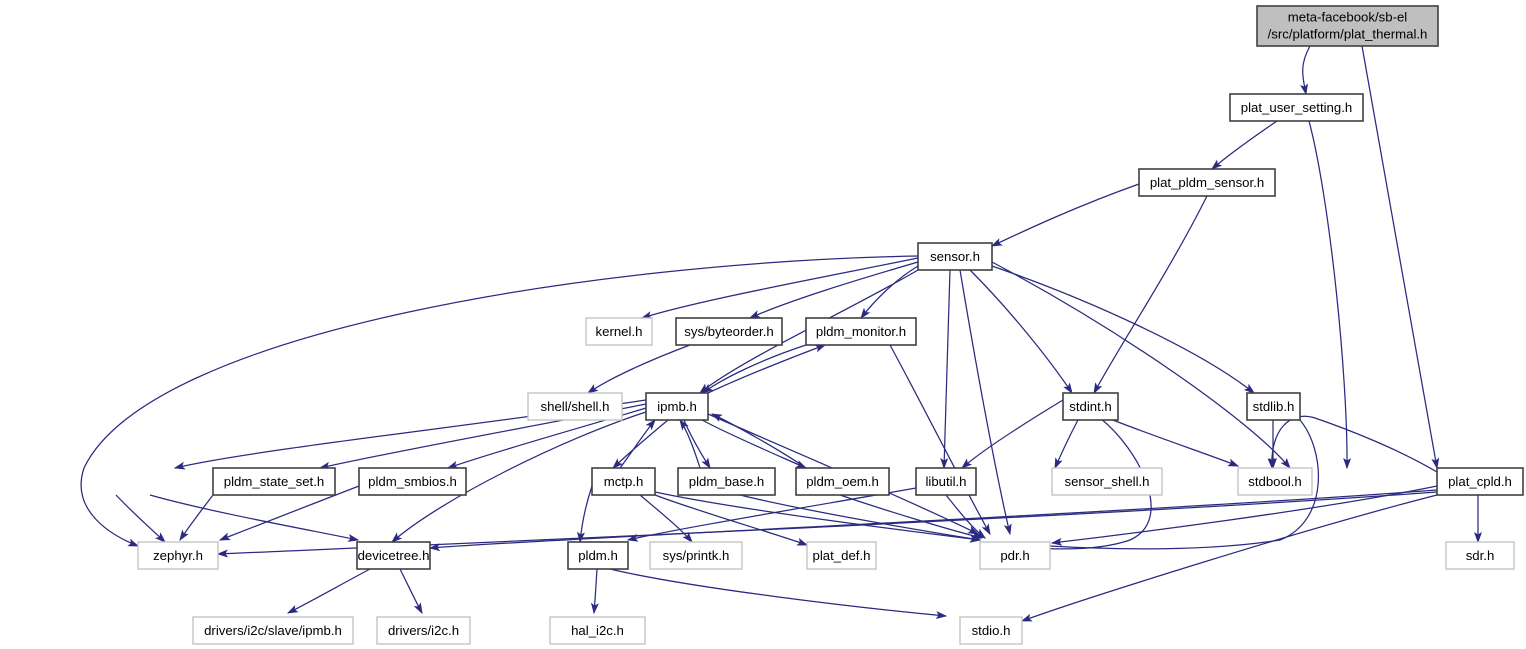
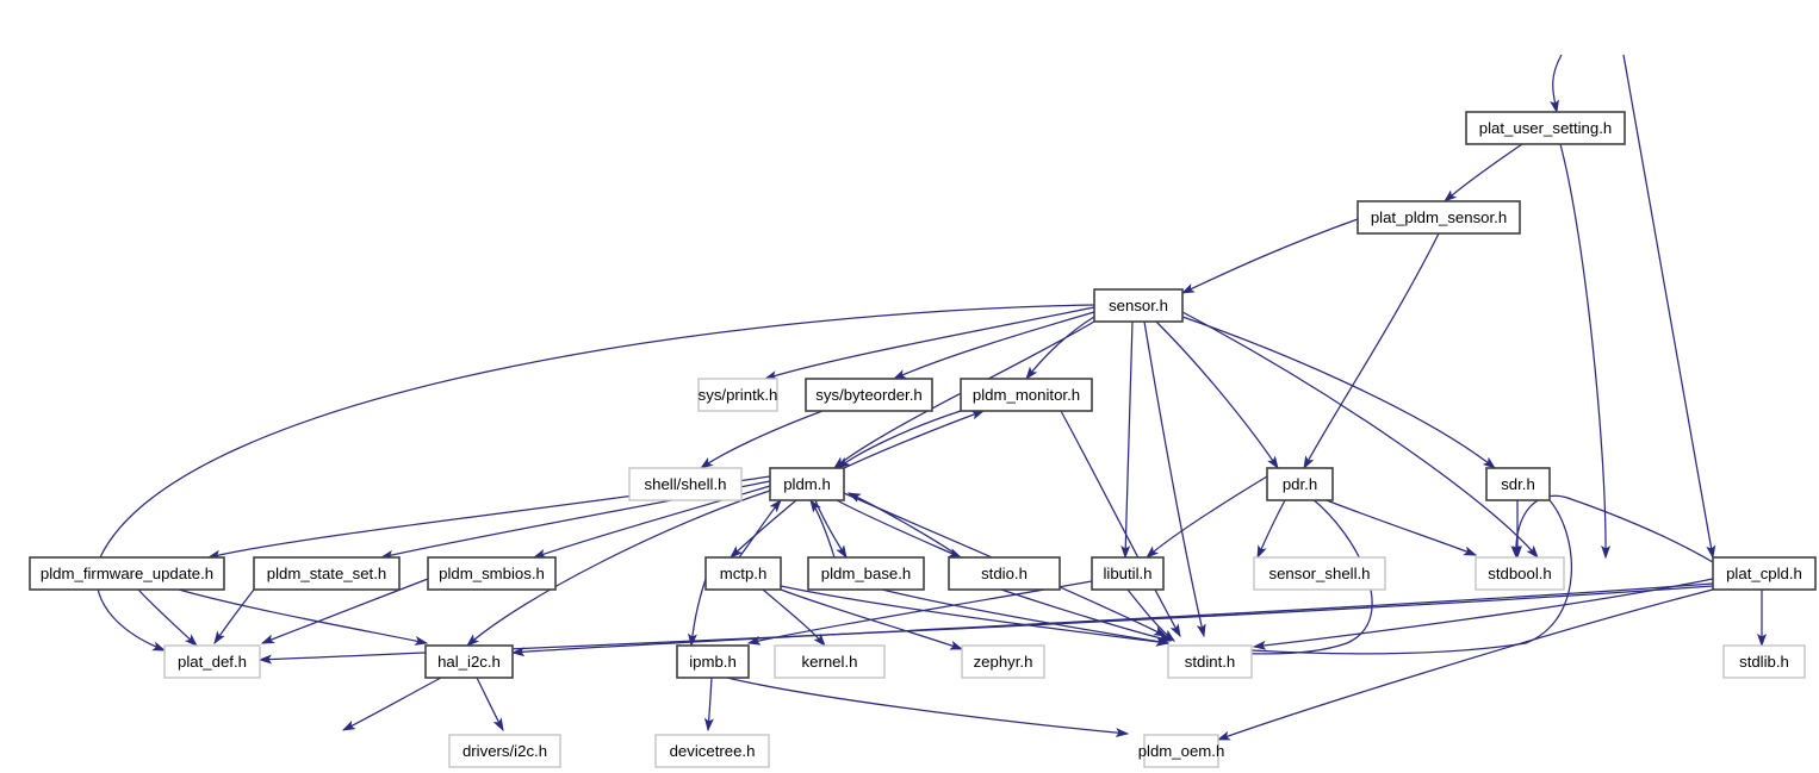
- meta-facebook/sb-el
- /src/platform/plat_thermal.h
  plat_user_setting.h
  plat_pldm_sensor.h
  sensor.h
- kernel.h
+ sys/printk.h
  sys/byteorder.h
  pldm_monitor.h
  shell/shell.h
- ipmb.h
+ pldm.h
- stdint.h
+ pdr.h
- stdlib.h
+ sdr.h
+ pldm_firmware_update.h
  pldm_state_set.h
  pldm_smbios.h
  mctp.h
  pldm_base.h
- pldm_oem.h
+ stdio.h
  libutil.h
  sensor_shell.h
  stdbool.h
  plat_cpld.h
- zephyr.h
+ plat_def.h
- devicetree.h
+ hal_i2c.h
- pldm.h
+ ipmb.h
- sys/printk.h
+ kernel.h
- plat_def.h
+ zephyr.h
- pdr.h
+ stdint.h
- sdr.h
+ stdlib.h
- drivers/i2c/slave/ipmb.h
  drivers/i2c.h
- hal_i2c.h
+ devicetree.h
- stdio.h
+ pldm_oem.h
